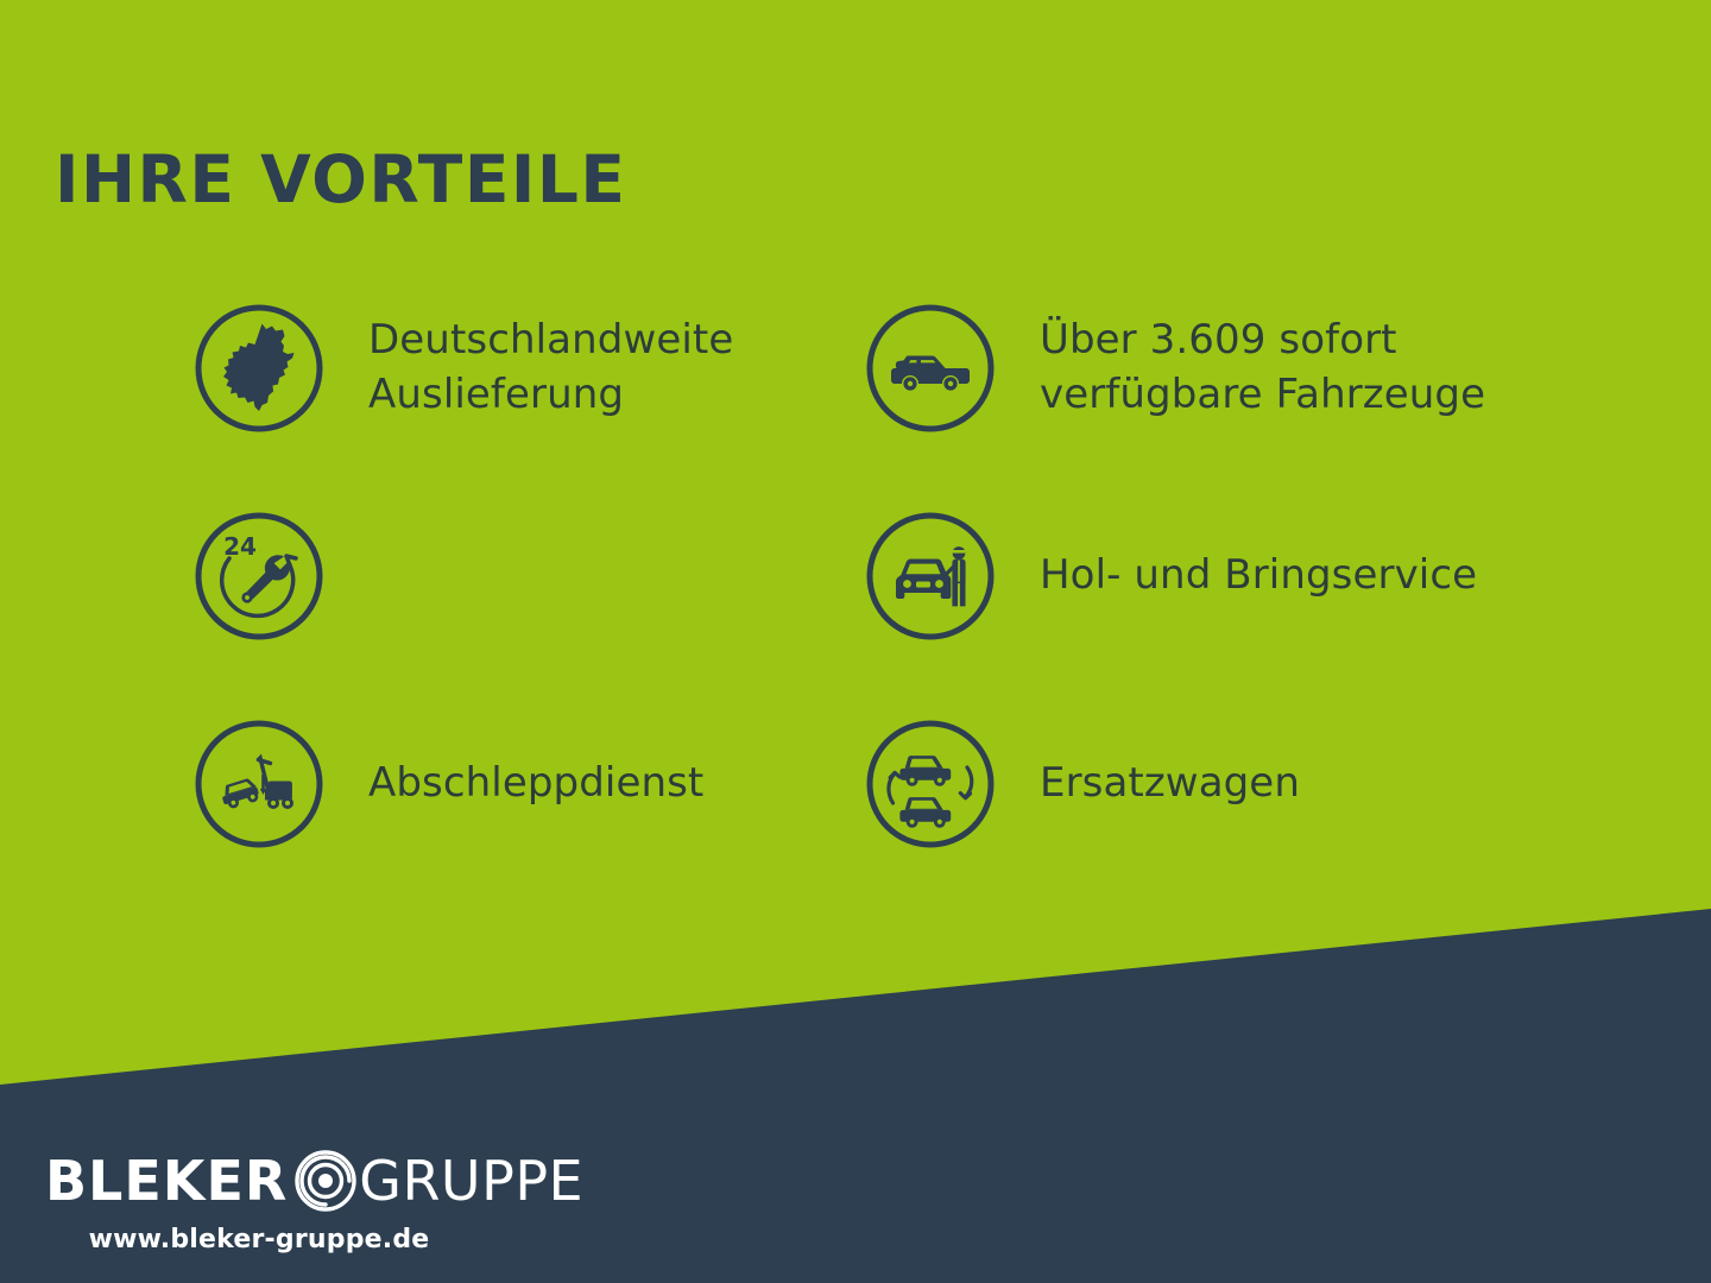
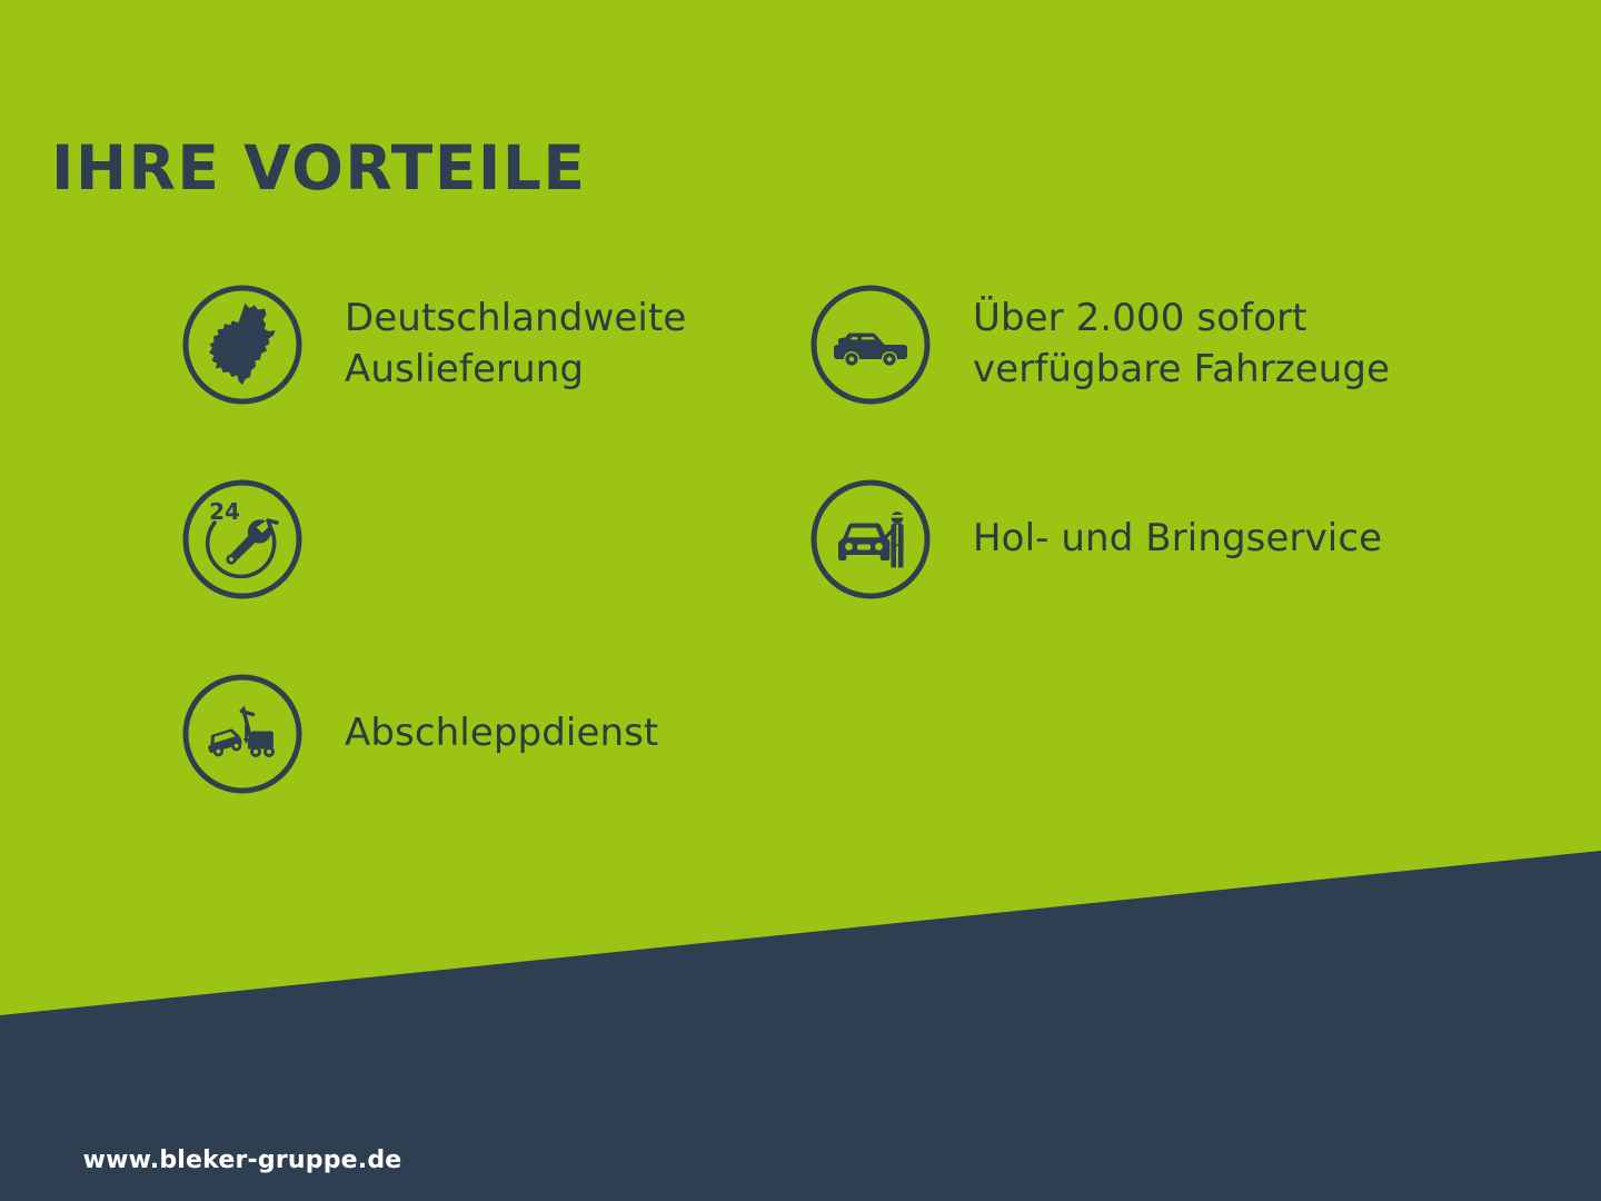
  IHRE VORTEILE
  Deutschlandweite Auslieferung
- Über 3.609 sofort verfügbare Fahrzeuge
+ Über 2.000 sofort verfügbare Fahrzeuge
  24
  Hol- und Bringservice
  Abschleppdienst
- Ersatzwagen
- BLEKER
- GRUPPE
  www.bleker-gruppe.de
